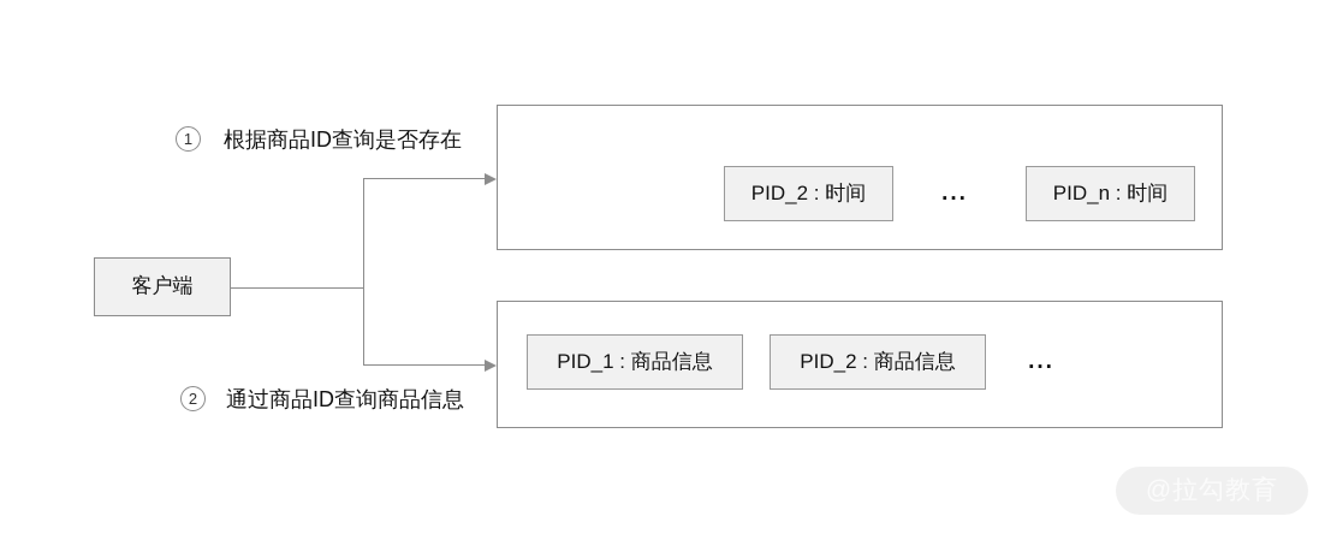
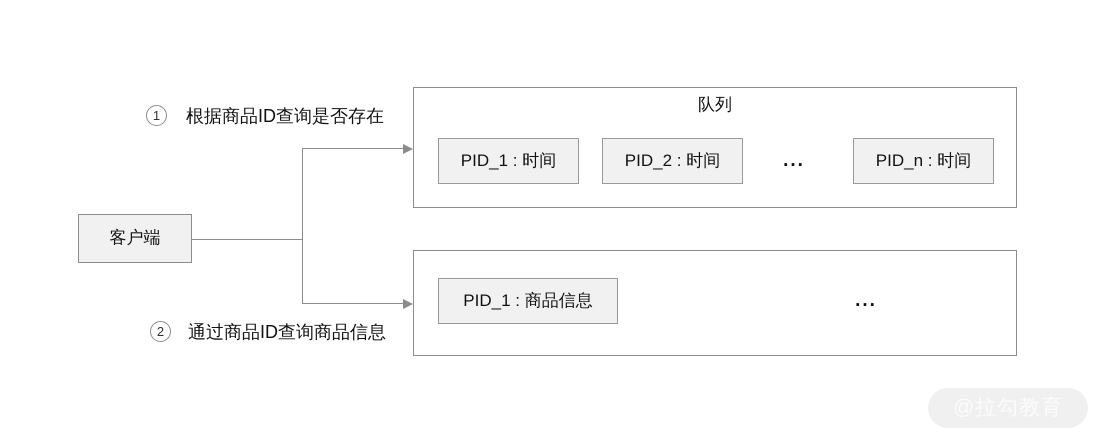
  1
  根据商品ID查询是否存在
  2
  通过商品ID查询商品信息
  客户端
+ 队列
+ PID_1 : 时间
  PID_2 : 时间
  ...
  PID_n : 时间
  PID_1 : 商品信息
- PID_2 : 商品信息
  ...
